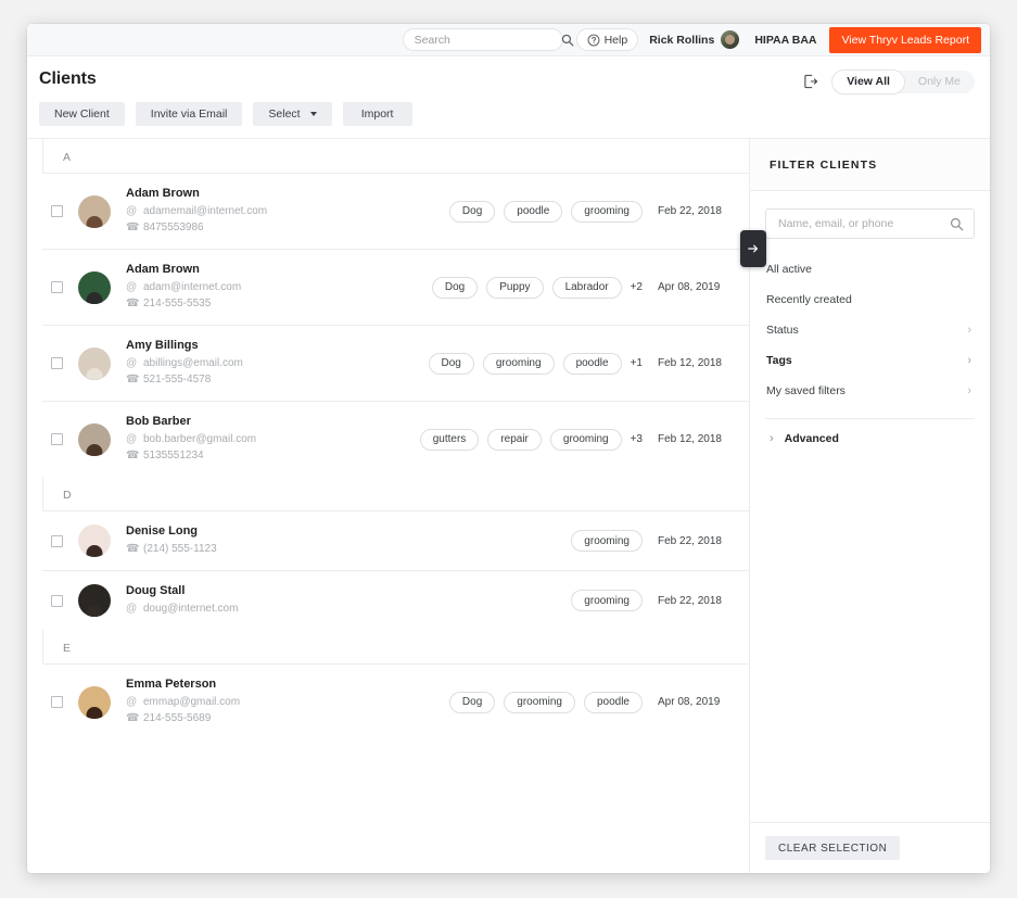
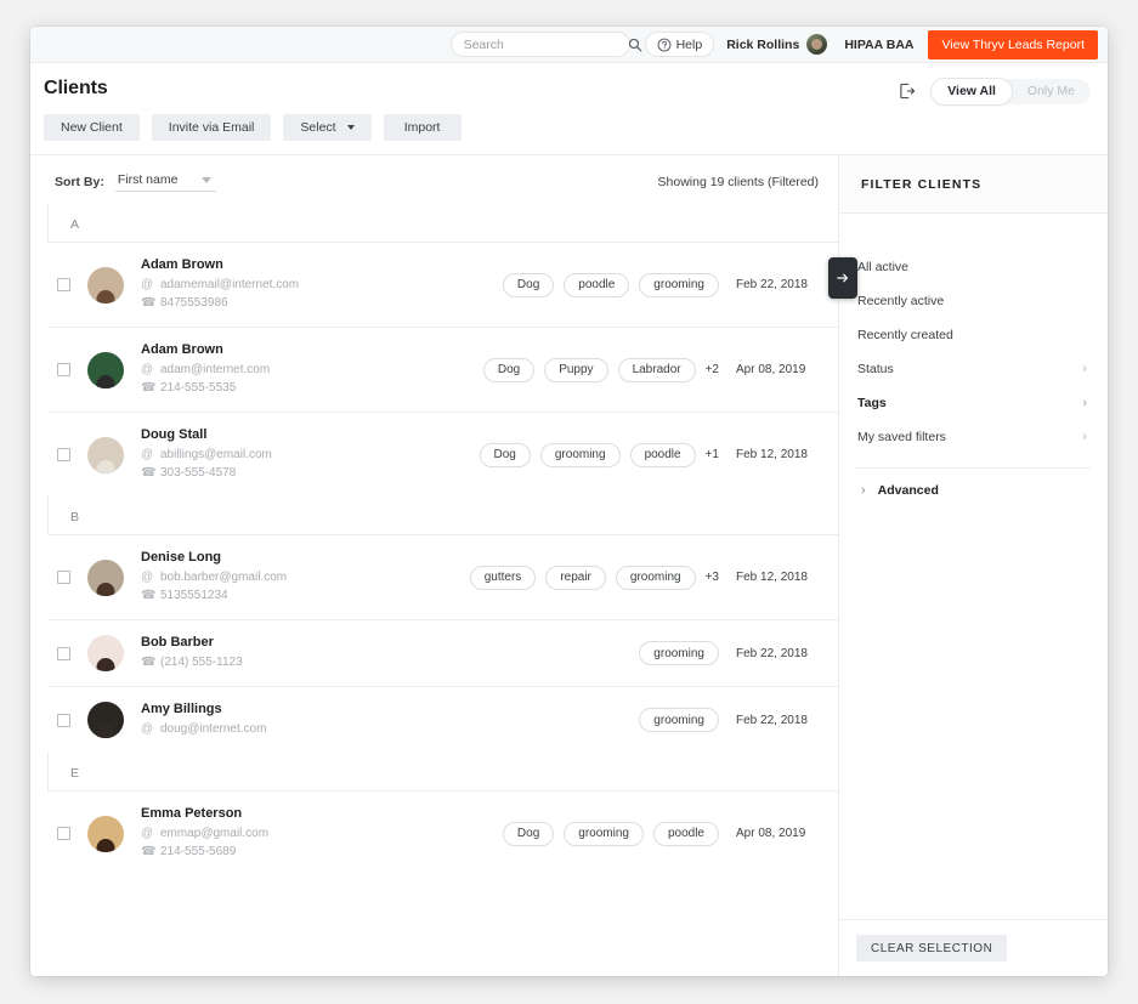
  Search
  Help
  Rick Rollins
  HIPAA BAA
  View Thryv Leads Report
  Clients
  New Client
  Invite via Email
  Select
  Import
  View All
  Only Me
+ Sort By:
+ First name
+ Showing 19 clients (Filtered)
  A
  Adam Brown
  @
  adamemail@internet.com
  ☎
  8475553986
  Dog
  poodle
  grooming
  Feb 22, 2018
  Adam Brown
  @
  adam@internet.com
  ☎
  214-555-5535
  Dog
  Puppy
  Labrador
  +2
  Apr 08, 2019
- Amy Billings
+ Doug Stall
  @
  abillings@email.com
  ☎
- 521-555-4578
+ 303-555-4578
  Dog
  grooming
  poodle
  +1
  Feb 12, 2018
+ B
- Bob Barber
+ Denise Long
  @
  bob.barber@gmail.com
  ☎
  5135551234
  gutters
  repair
  grooming
  +3
  Feb 12, 2018
- D
- Denise Long
+ Bob Barber
  ☎
  (214) 555-1123
  grooming
  Feb 22, 2018
- Doug Stall
+ Amy Billings
  @
  doug@internet.com
  grooming
  Feb 22, 2018
  E
  Emma Peterson
  @
  emmap@gmail.com
  ☎
  214-555-5689
  Dog
  grooming
  poodle
  Apr 08, 2019
  FILTER CLIENTS
- Name, email, or phone
  All active
+ Recently active
  Recently created
  Status
  ›
  Tags
  ›
  My saved filters
  ›
  ›
  Advanced
  CLEAR SELECTION
